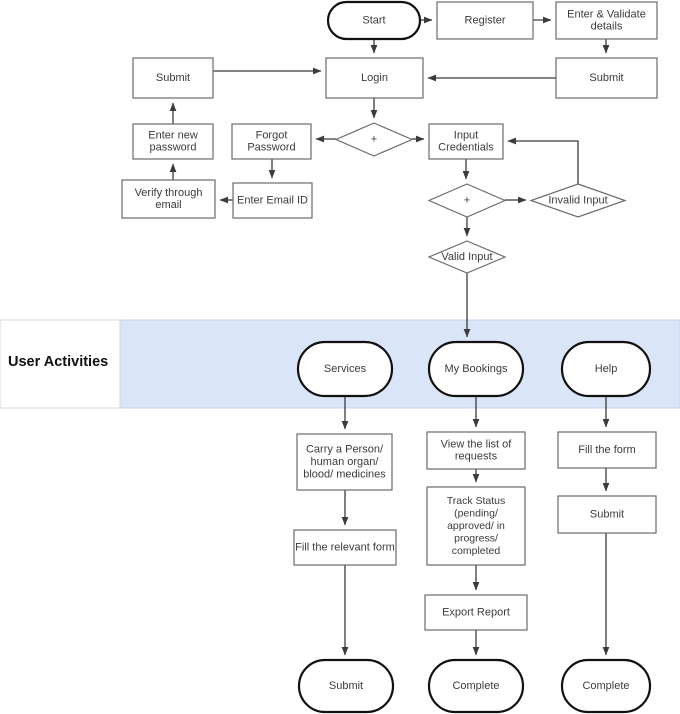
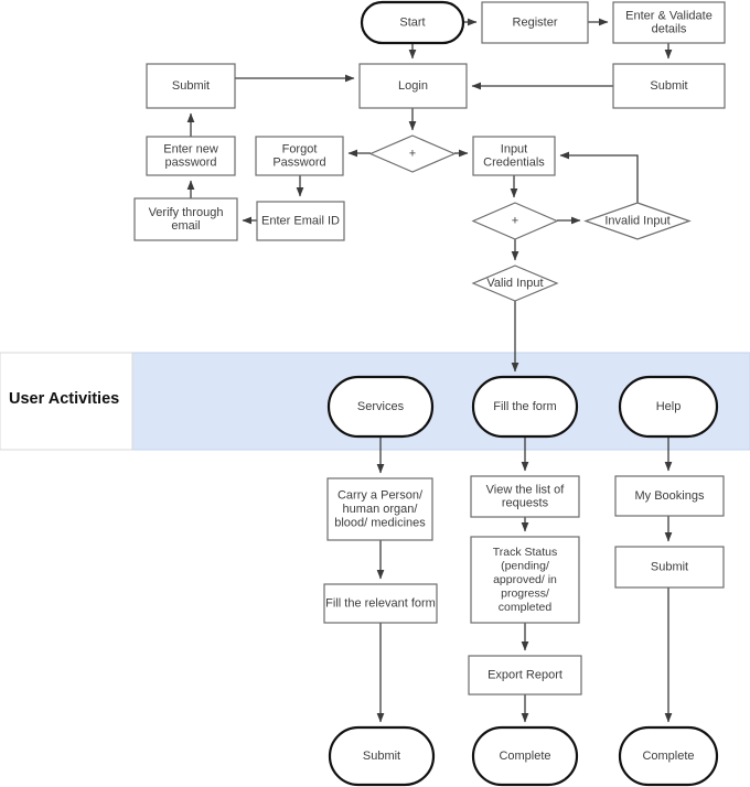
  User Activities
  Start
  Register
  Enter & Validate details
  Submit
  Login
  Submit
  +
  Forgot Password
  Enter new password
  Input Credentials
  Verify through email
  Enter Email ID
  +
  Invalid Input
  Valid Input
  Services
- My Bookings
+ Fill the form
  Help
  Carry a Person/ human organ/ blood/ medicines
  View the list of requests
- Fill the form
+ My Bookings
  Track Status (pending/ approved/ in progress/ completed
  Submit
  Fill the relevant form
  Export Report
  Submit
  Complete
  Complete
